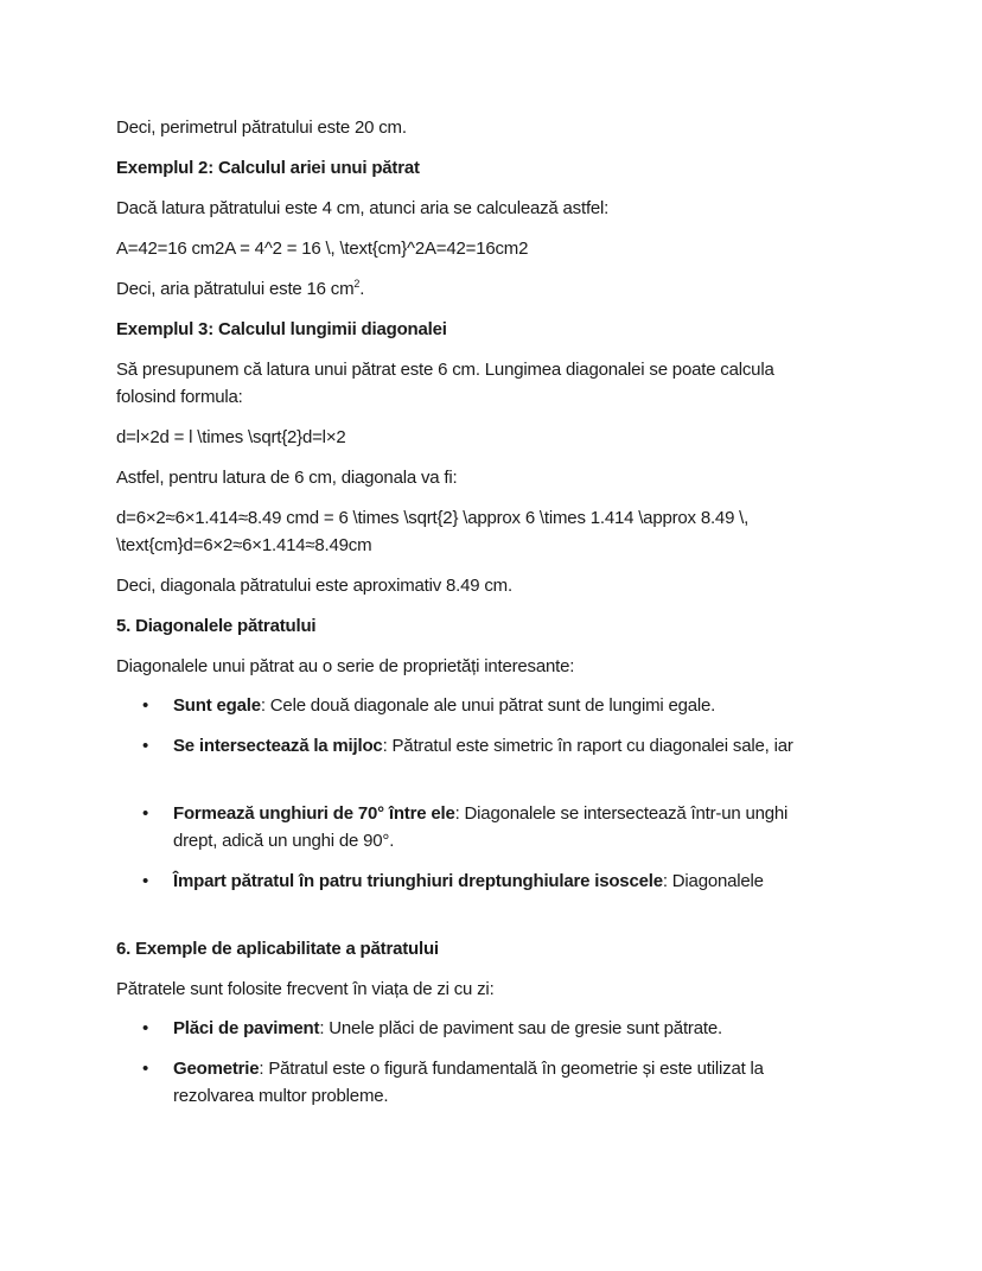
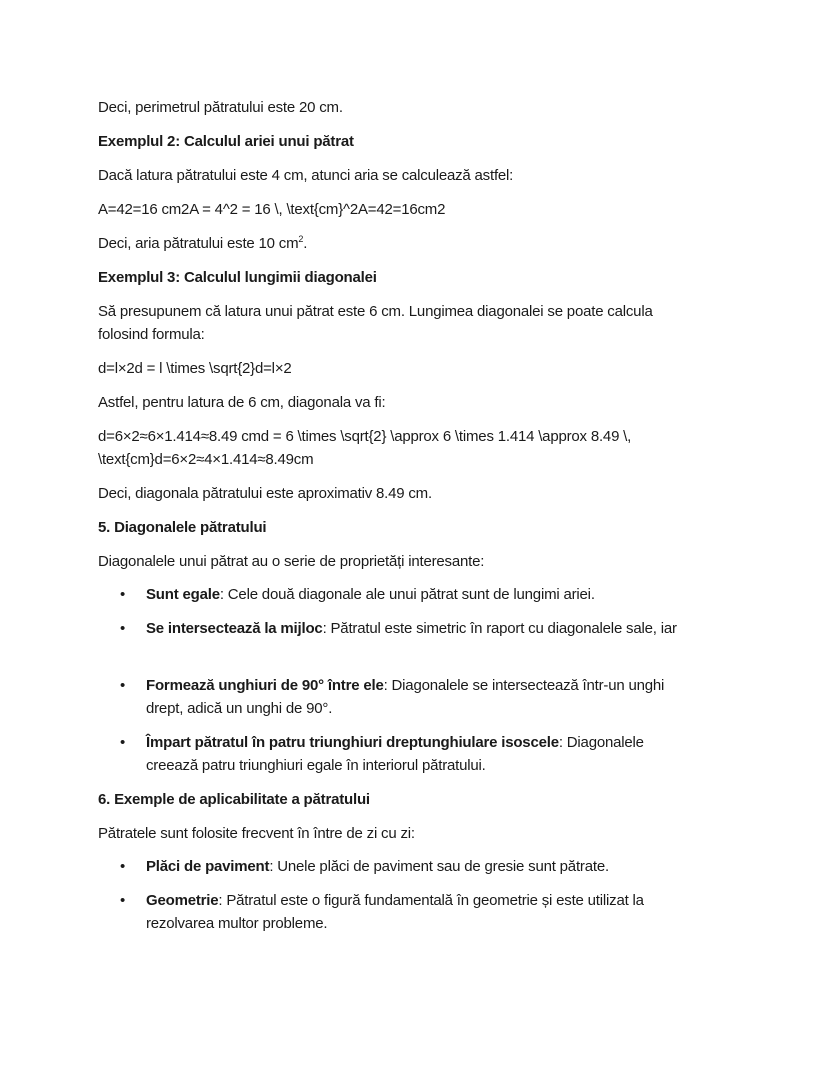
  Deci, perimetrul pătratului este 20 cm.
  Exemplul 2: Calculul ariei unui pătrat
  Dacă latura pătratului este 4 cm, atunci aria se calculează astfel:
  A=42=16 cm2A = 4^2 = 16 \, \text{cm}^2A=42=16cm2
- Deci, aria pătratului este 16 cm2.
+ Deci, aria pătratului este 10 cm2.
  Exemplul 3: Calculul lungimii diagonalei
  Să presupunem că latura unui pătrat este 6 cm. Lungimea diagonalei se poate calcula
  folosind formula:
  d=l×2d = l \times \sqrt{2}d=l×2
  Astfel, pentru latura de 6 cm, diagonala va fi:
  d=6×2≈6×1.414≈8.49 cmd = 6 \times \sqrt{2} \approx 6 \times 1.414 \approx 8.49 \,
- \text{cm}d=6×2≈6×1.414≈8.49cm
+ \text{cm}d=6×2≈4×1.414≈8.49cm
  Deci, diagonala pătratului este aproximativ 8.49 cm.
  5. Diagonalele pătratului
  Diagonalele unui pătrat au o serie de proprietăți interesante:
  •
- Sunt egale: Cele două diagonale ale unui pătrat sunt de lungimi egale.
+ Sunt egale: Cele două diagonale ale unui pătrat sunt de lungimi ariei.
  •
- Se intersectează la mijloc: Pătratul este simetric în raport cu diagonalei sale, iar
+ Se intersectează la mijloc: Pătratul este simetric în raport cu diagonalele sale, iar
  •
- Formează unghiuri de 70° între ele: Diagonalele se intersectează într-un unghi
+ Formează unghiuri de 90° între ele: Diagonalele se intersectează într-un unghi
  drept, adică un unghi de 90°.
  •
  Împart pătratul în patru triunghiuri dreptunghiulare isoscele: Diagonalele
+ creează patru triunghiuri egale în interiorul pătratului.
  6. Exemple de aplicabilitate a pătratului
- Pătratele sunt folosite frecvent în viața de zi cu zi:
+ Pătratele sunt folosite frecvent în între de zi cu zi:
  •
  Plăci de paviment: Unele plăci de paviment sau de gresie sunt pătrate.
  •
  Geometrie: Pătratul este o figură fundamentală în geometrie și este utilizat la
  rezolvarea multor probleme.
